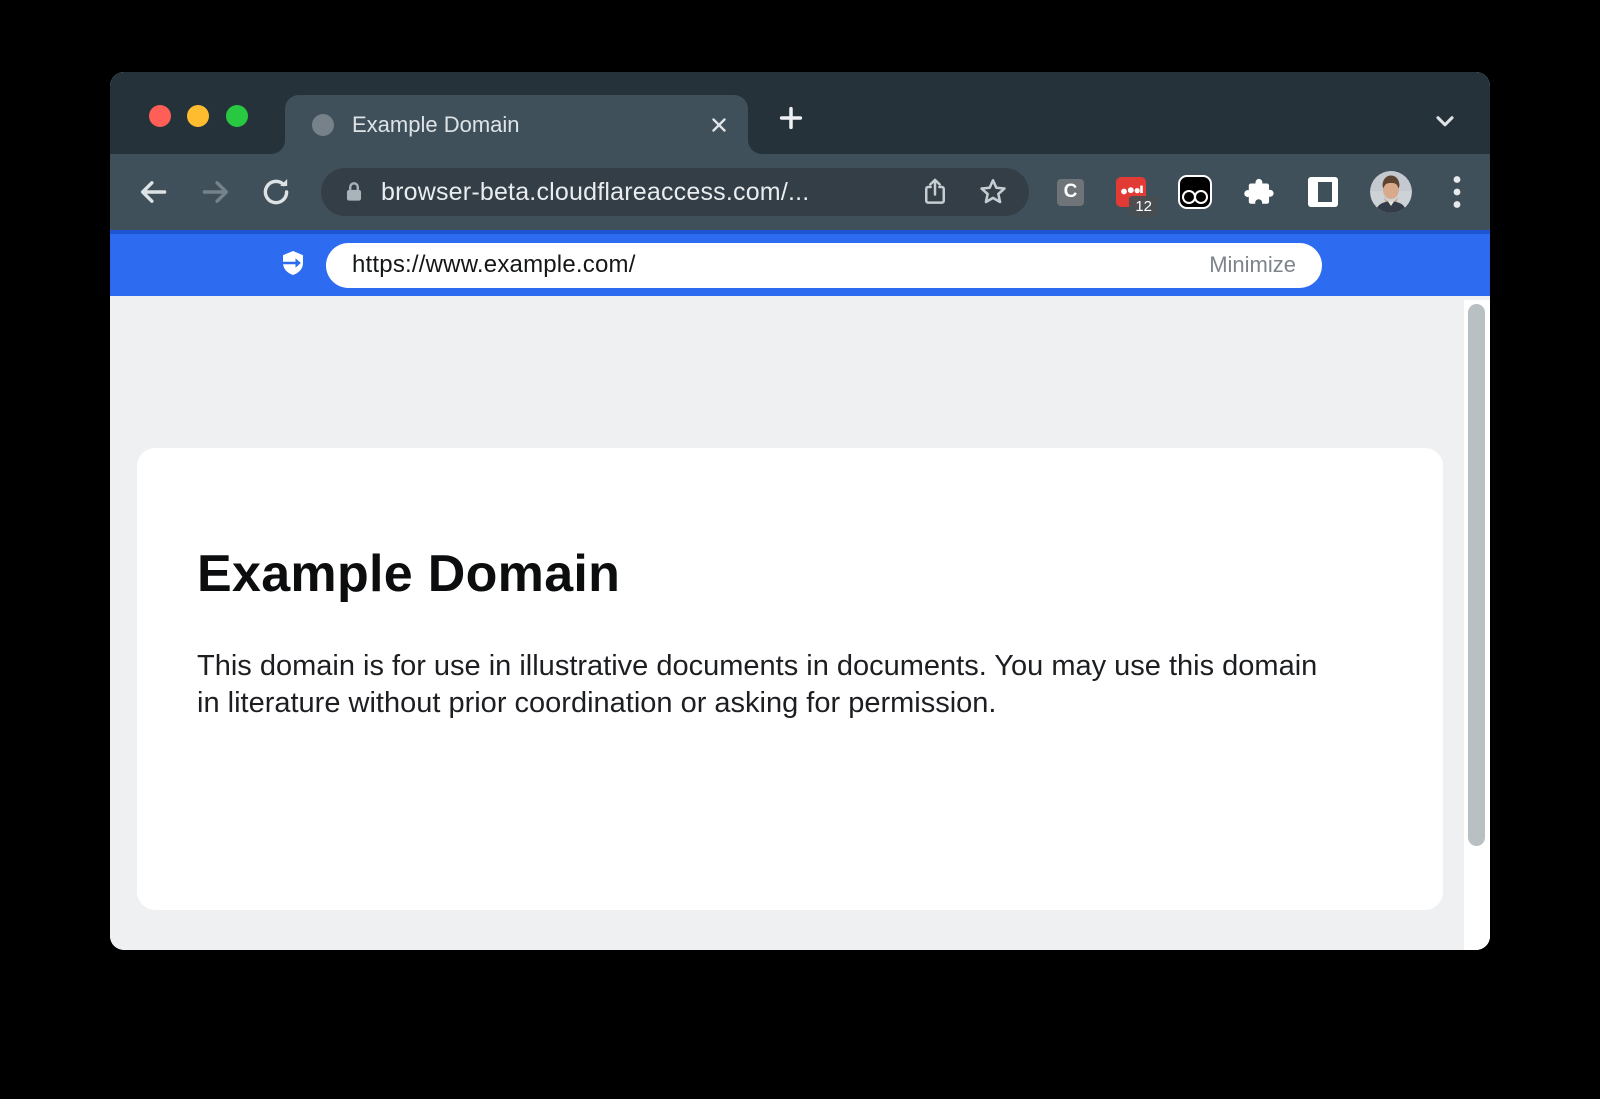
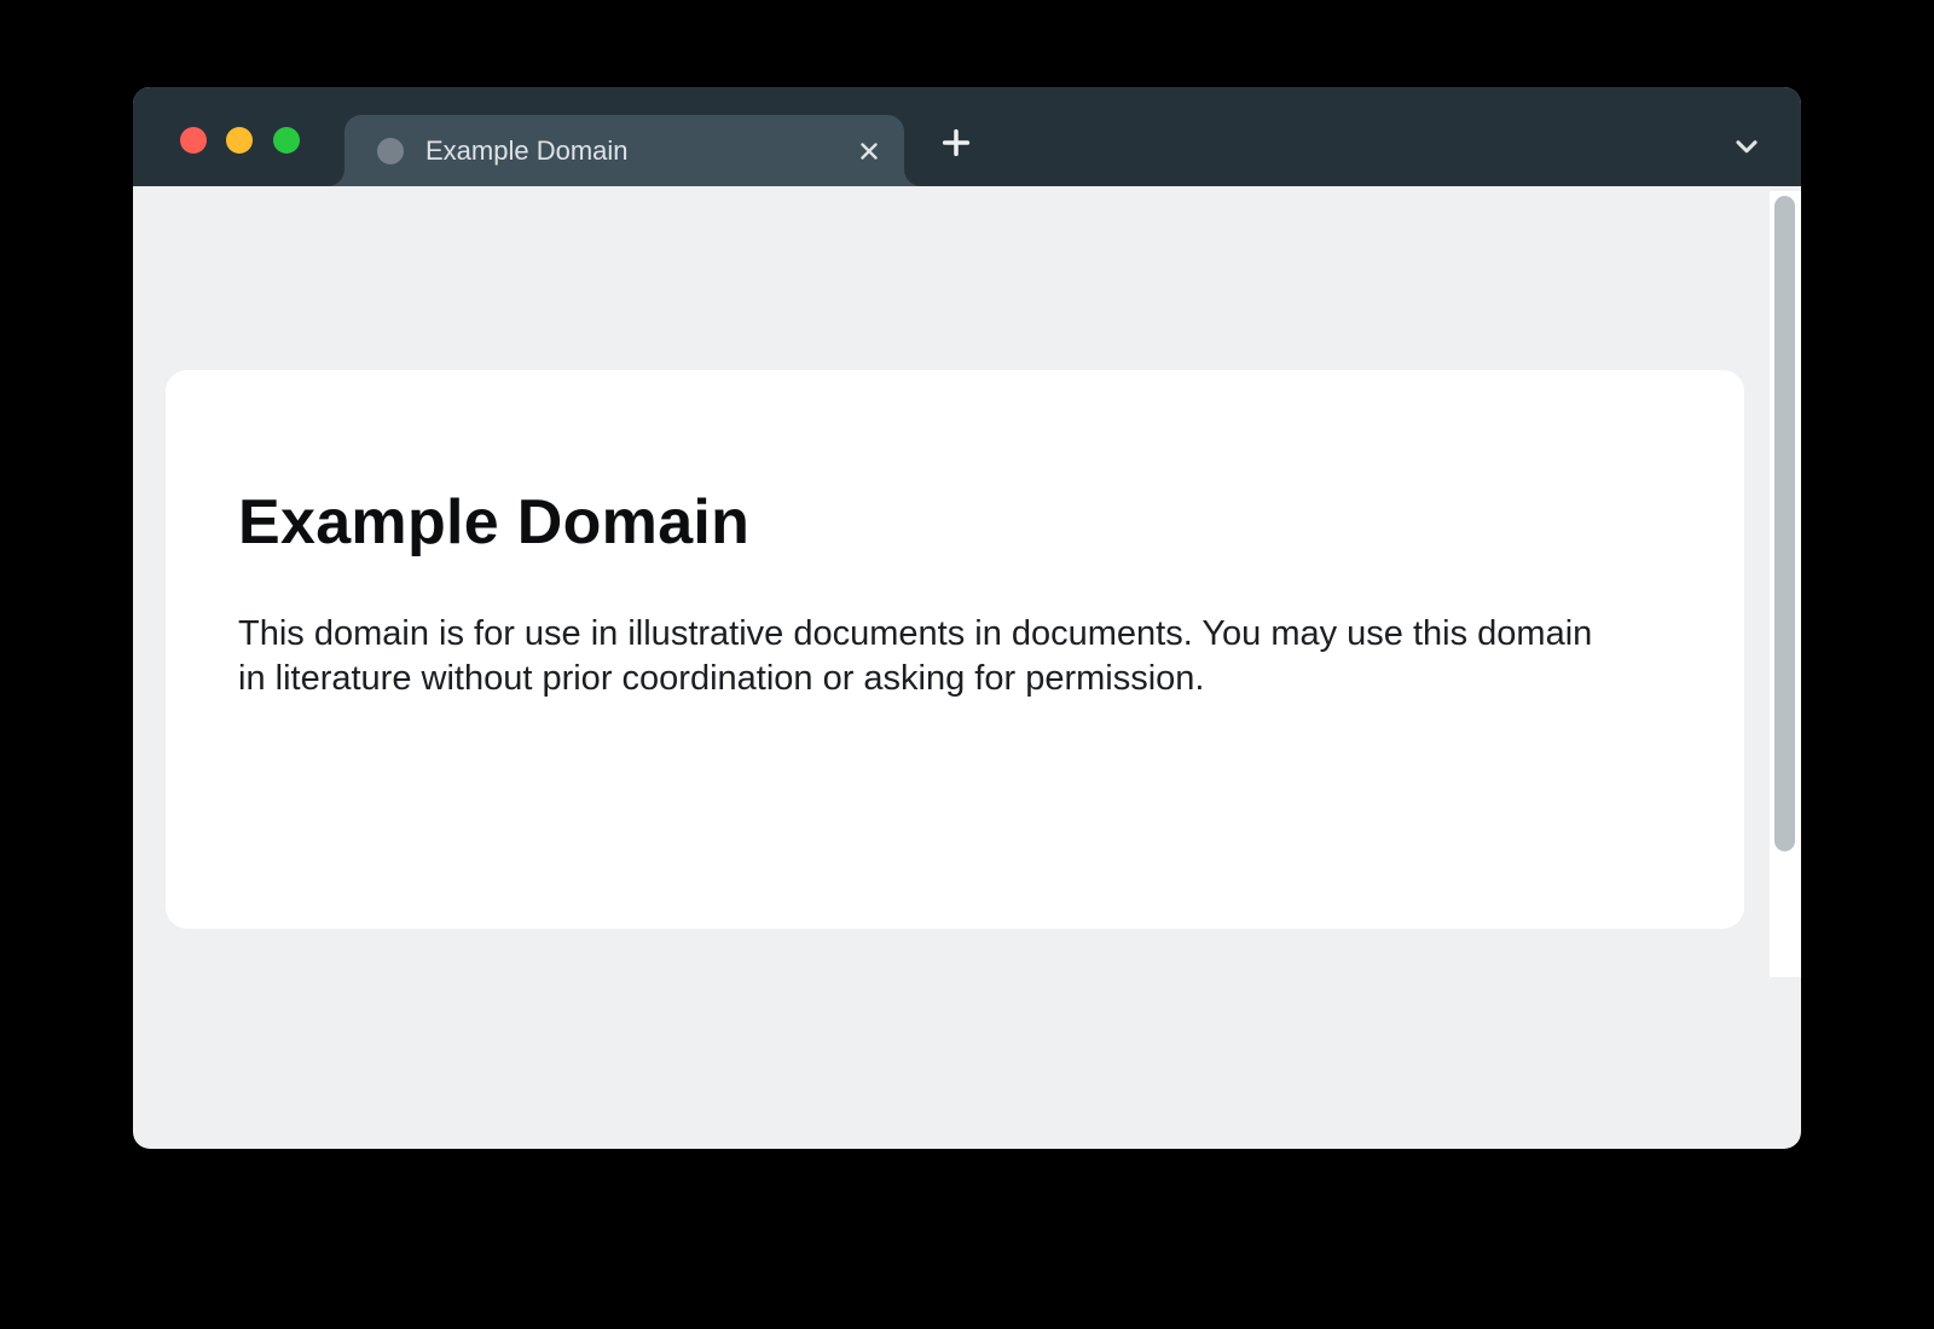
  Example Domain
- browser-beta.cloudflareaccess.com/...
- C
- 12
- https://www.example.com/
- Minimize
  Example Domain
  This domain is for use in illustrative documents in documents. You may use this domain in literature without prior coordination or asking for permission.
